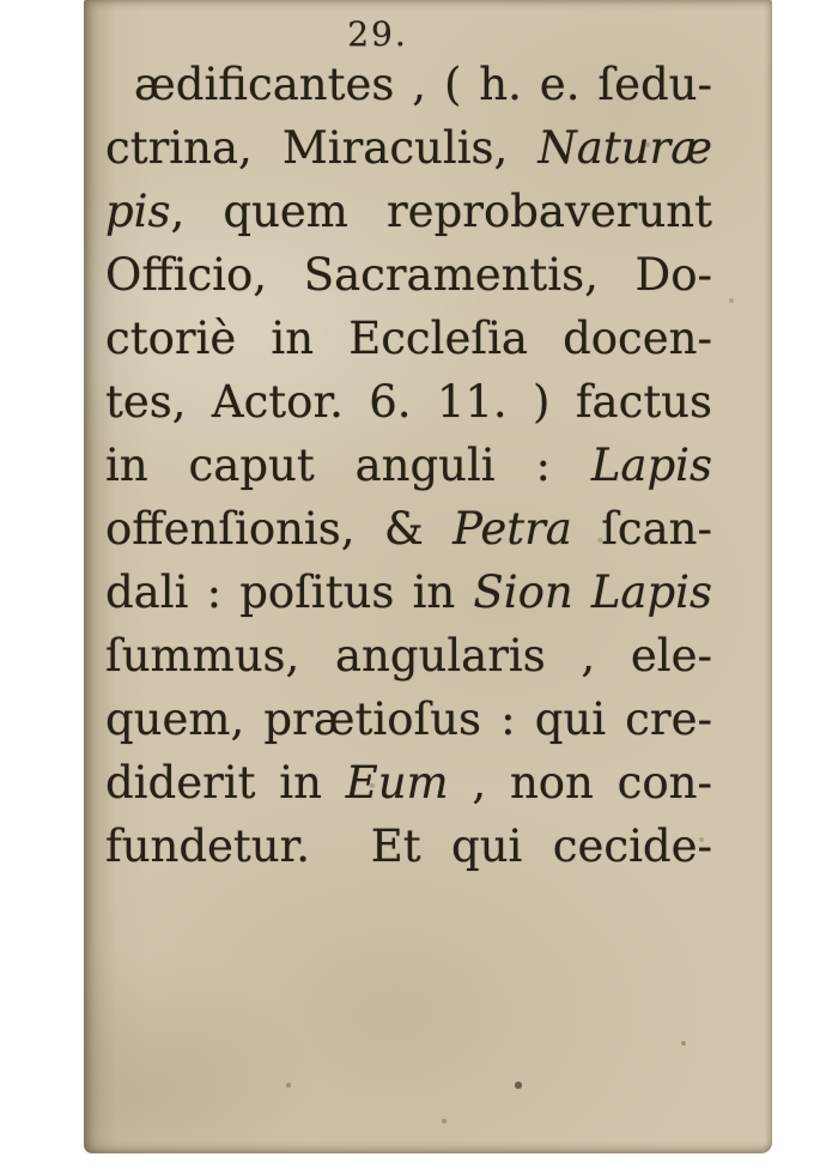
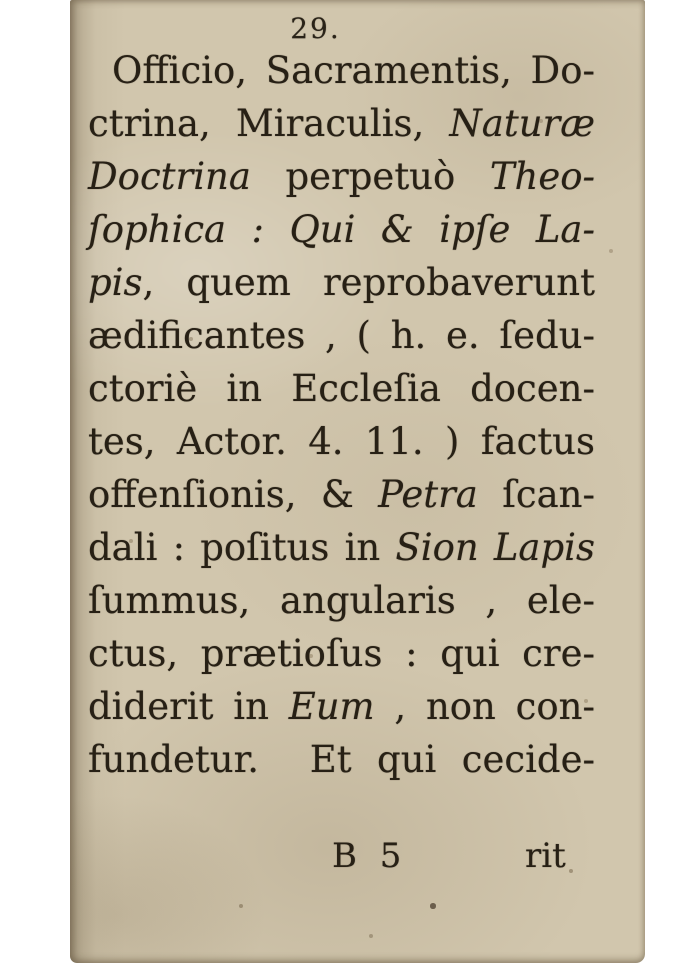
  29.
- ædificantes , ( h. e. ſedu-
+ Officio, Sacramentis, Do-
  ctrina, Miraculis, Naturæ
+ Doctrina perpetuò Theo-
+ ſophica : Qui & ipſe La-
  pis, quem reprobaverunt
- Officio, Sacramentis, Do-
+ ædificantes , ( h. e. ſedu-
  ctoriè in Eccleſia docen-
- tes, Actor. 6. 11. ) factus
+ tes, Actor. 4. 11. ) factus
- in caput anguli : Lapis
  offenſionis, & Petra ſcan-
  dali : poſitus in Sion Lapis
  ſummus, angularis , ele-
- quem, prætioſus : qui cre-
+ ctus, prætioſus : qui cre-
  diderit in Eum , non con-
  fundetur. Et qui cecide-
+ B 5
+ rit
